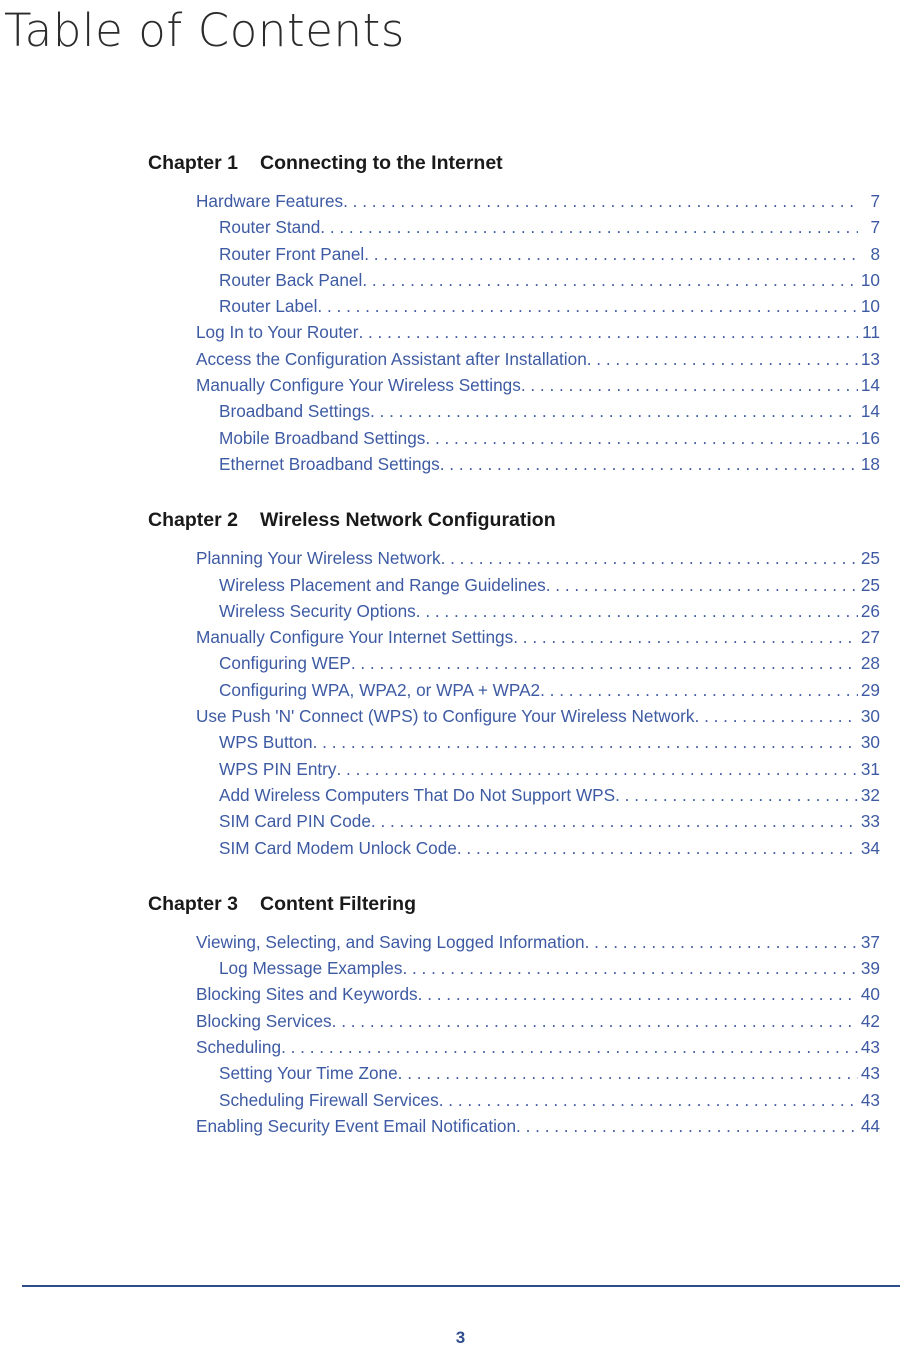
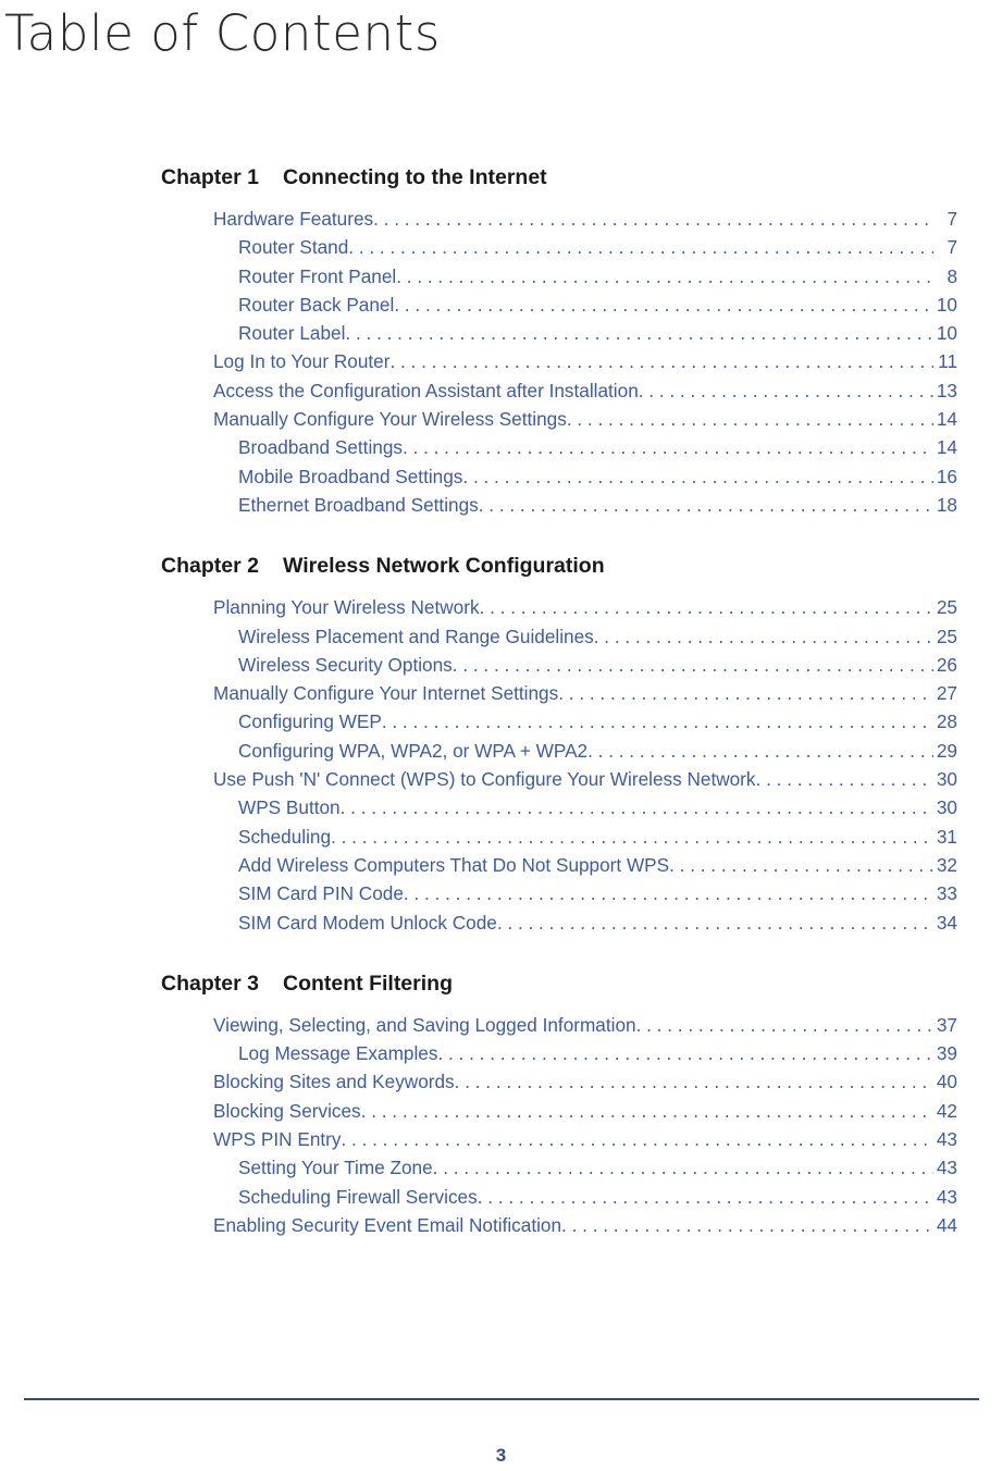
  Table of Contents
  Chapter 1
  Connecting to the Internet
  Hardware Features
  7
  Router Stand
  7
  Router Front Panel
  8
  Router Back Panel
  10
  Router Label
  10
  Log In to Your Router
  11
  Access the Configuration Assistant after Installation
  13
  Manually Configure Your Wireless Settings
  14
  Broadband Settings
  14
  Mobile Broadband Settings
  16
  Ethernet Broadband Settings
  18
  Chapter 2
  Wireless Network Configuration
  Planning Your Wireless Network
  25
  Wireless Placement and Range Guidelines
  25
  Wireless Security Options
  26
  Manually Configure Your Internet Settings
  27
  Configuring WEP
  28
  Configuring WPA, WPA2, or WPA + WPA2
  29
  Use Push 'N' Connect (WPS) to Configure Your Wireless Network
  30
  WPS Button
  30
- WPS PIN Entry
+ Scheduling
  31
  Add Wireless Computers That Do Not Support WPS
  32
  SIM Card PIN Code
  33
  SIM Card Modem Unlock Code
  34
  Chapter 3
  Content Filtering
  Viewing, Selecting, and Saving Logged Information
  37
  Log Message Examples
  39
  Blocking Sites and Keywords
  40
  Blocking Services
  42
- Scheduling
+ WPS PIN Entry
  43
  Setting Your Time Zone
  43
  Scheduling Firewall Services
  43
  Enabling Security Event Email Notification
  44
  3
